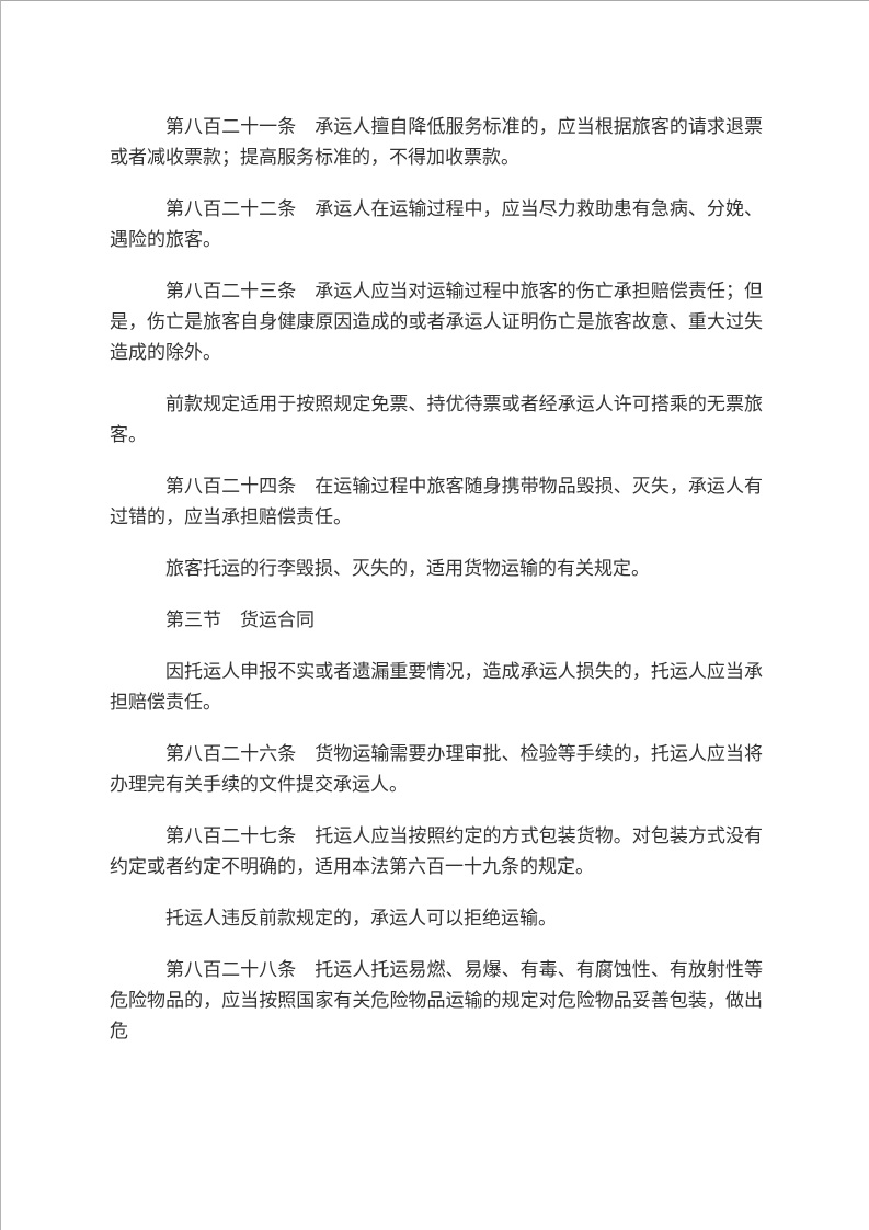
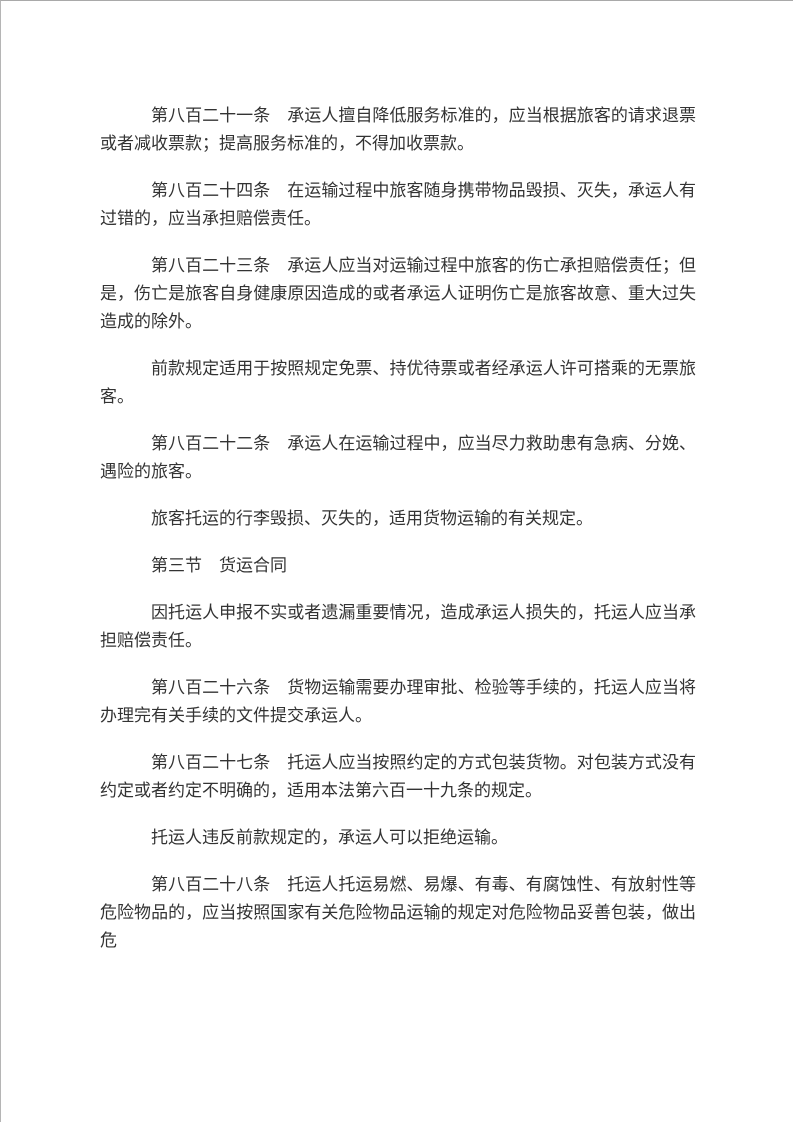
  第八百二十一条 承运人擅自降低服务标准的，应当根据旅客的请求退票或者减收票款；提高服务标准的，不得加收票款。
- 第八百二十二条 承运人在运输过程中，应当尽力救助患有急病、分娩、遇险的旅客。
+ 第八百二十四条 在运输过程中旅客随身携带物品毁损、灭失，承运人有过错的，应当承担赔偿责任。
  第八百二十三条 承运人应当对运输过程中旅客的伤亡承担赔偿责任；但是，伤亡是旅客自身健康原因造成的或者承运人证明伤亡是旅客故意、重大过失造成的除外。
  前款规定适用于按照规定免票、持优待票或者经承运人许可搭乘的无票旅客。
- 第八百二十四条 在运输过程中旅客随身携带物品毁损、灭失，承运人有过错的，应当承担赔偿责任。
+ 第八百二十二条 承运人在运输过程中，应当尽力救助患有急病、分娩、遇险的旅客。
  旅客托运的行李毁损、灭失的，适用货物运输的有关规定。
  第三节 货运合同
  因托运人申报不实或者遗漏重要情况，造成承运人损失的，托运人应当承担赔偿责任。
  第八百二十六条 货物运输需要办理审批、检验等手续的，托运人应当将办理完有关手续的文件提交承运人。
  第八百二十七条 托运人应当按照约定的方式包装货物。对包装方式没有约定或者约定不明确的，适用本法第六百一十九条的规定。
  托运人违反前款规定的，承运人可以拒绝运输。
  第八百二十八条 托运人托运易燃、易爆、有毒、有腐蚀性、有放射性等危险物品的，应当按照国家有关危险物品运输的规定对危险物品妥善包装，做出危
